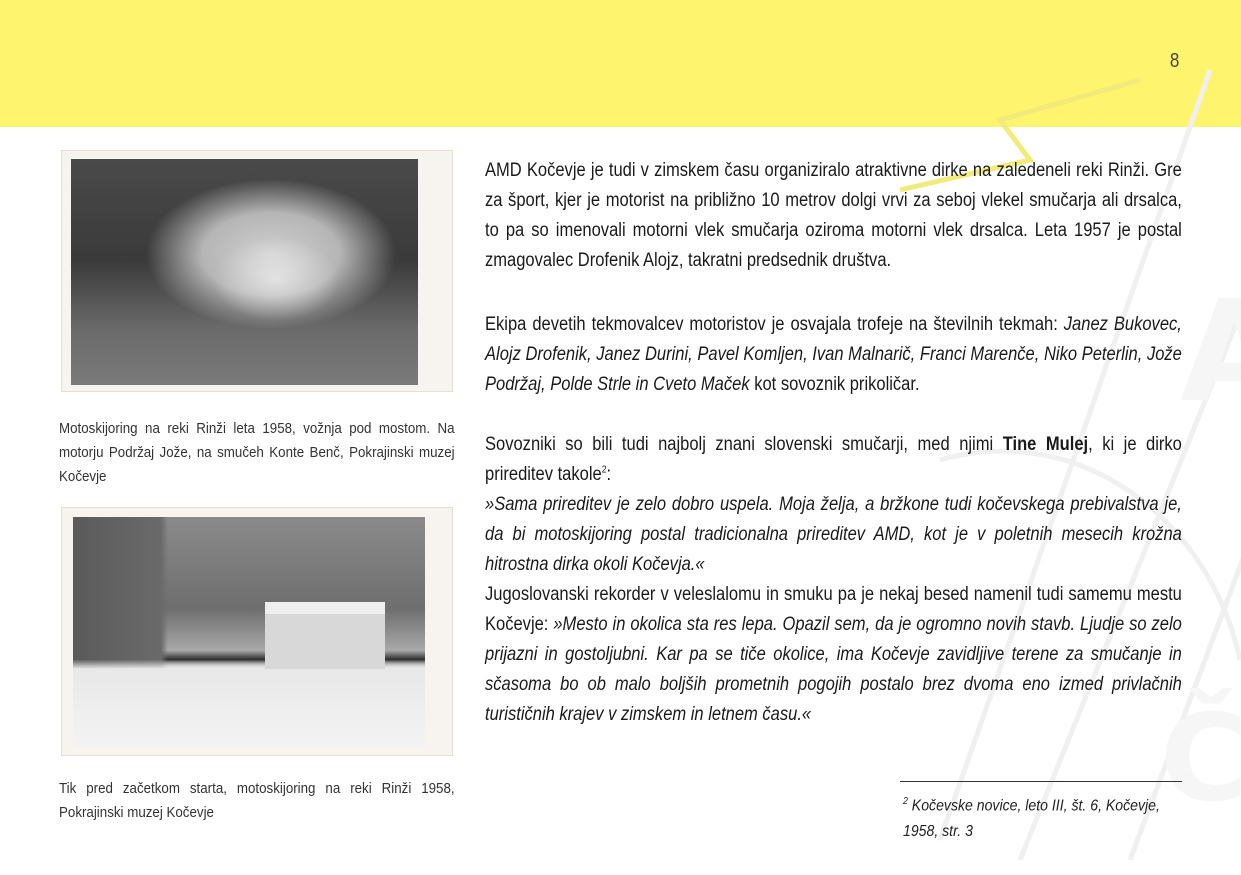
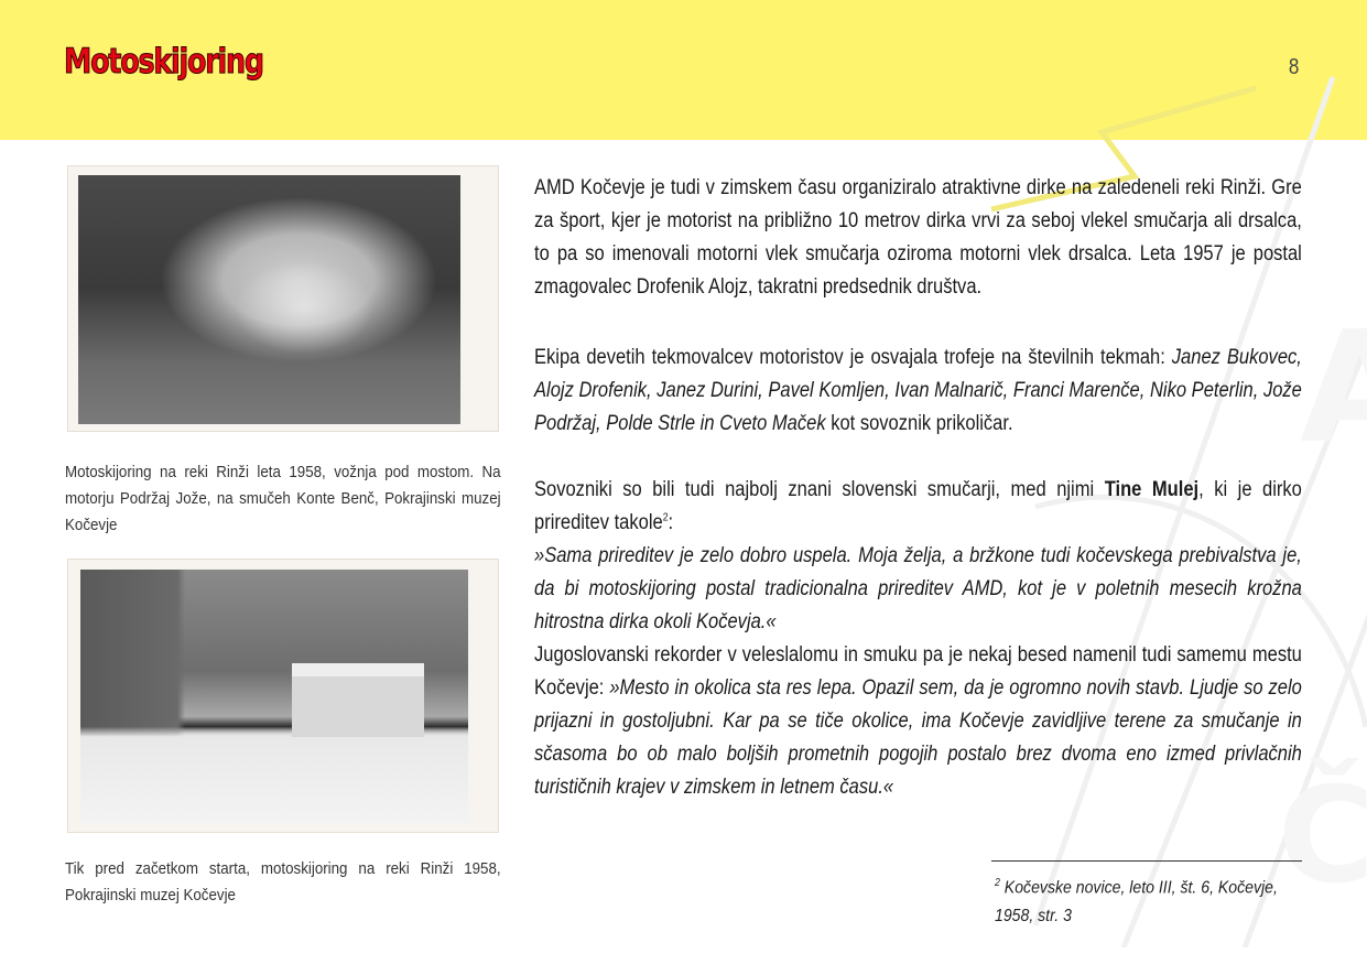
+ Motoskijoring
  8
  A
  Č
  Motoskijoring na reki Rinži leta 1958, vožnja pod mostom. Na motorju Podržaj Jože, na smučeh Konte Benč, Pokrajinski muzej Kočevje
  Tik pred začetkom starta, motoskijoring na reki Rinži 1958, Pokrajinski muzej Kočevje
- AMD Kočevje je tudi v zimskem času organiziralo atraktivne dirke na zaledeneli reki Rinži. Gre za šport, kjer je motorist na približno 10 metrov dolgi vrvi za seboj vlekel smučarja ali drsalca, to pa so imenovali motorni vlek smučarja oziroma motorni vlek drsalca. Leta 1957 je postal zmagovalec Drofenik Alojz, takratni predsednik društva.
+ AMD Kočevje je tudi v zimskem času organiziralo atraktivne dirke na zaledeneli reki Rinži. Gre za šport, kjer je motorist na približno 10 metrov dirka vrvi za seboj vlekel smučarja ali drsalca, to pa so imenovali motorni vlek smučarja oziroma motorni vlek drsalca. Leta 1957 je postal zmagovalec Drofenik Alojz, takratni predsednik društva.
  Ekipa devetih tekmovalcev motoristov je osvajala trofeje na številnih tekmah: Janez Bukovec, Alojz Drofenik, Janez Durini, Pavel Komljen, Ivan Malnarič, Franci Marenče, Niko Peterlin, Jože Podržaj, Polde Strle in Cveto Maček kot sovoznik prikoličar.
  Sovozniki so bili tudi najbolj znani slovenski smučarji, med njimi Tine Mulej, ki je dirko prireditev takole2:
  »Sama prireditev je zelo dobro uspela. Moja želja, a bržkone tudi kočevskega prebivalstva je, da bi motoskijoring postal tradicionalna prireditev AMD, kot je v poletnih mesecih krožna hitrostna dirka okoli Kočevja.«
  Jugoslovanski rekorder v veleslalomu in smuku pa je nekaj besed namenil tudi samemu mestu Kočevje: »Mesto in okolica sta res lepa. Opazil sem, da je ogromno novih stavb. Ljudje so zelo prijazni in gostoljubni. Kar pa se tiče okolice, ima Kočevje zavidljive terene za smučanje in sčasoma bo ob malo boljših prometnih pogojih postalo brez dvoma eno izmed privlačnih turističnih krajev v zimskem in letnem času.«
  2 Kočevske novice, leto III, št. 6, Kočevje, 1958, str. 3
